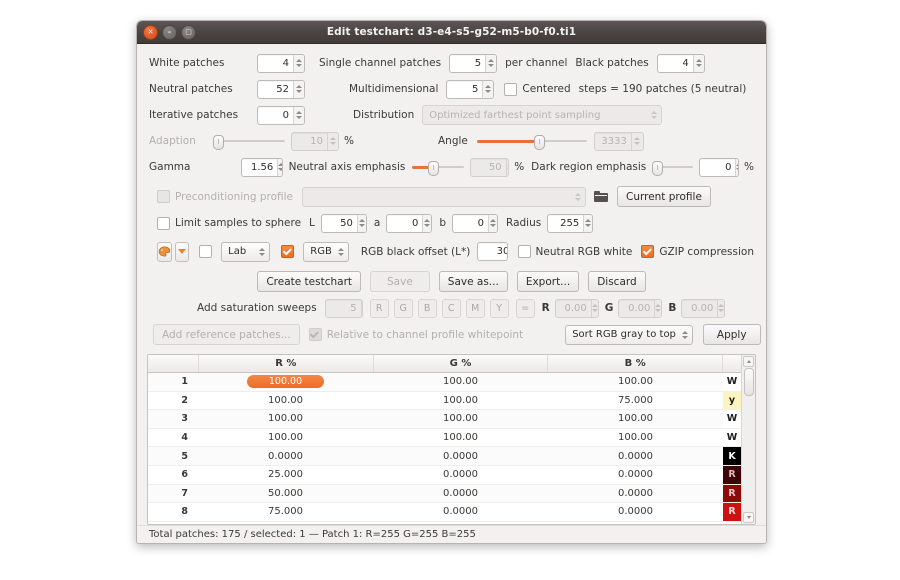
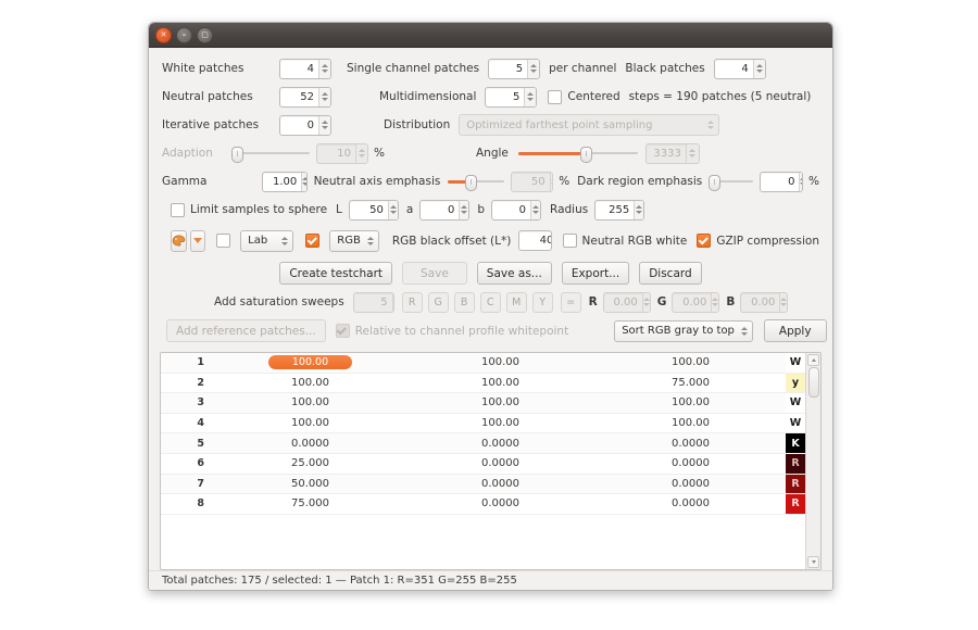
  ✕
  –
  ▢
- Edit testchart: d3-e4-s5-g52-m5-b0-f0.ti1
  White patches
  4
  Single channel patches
  5
  per channel
  Black patches
  4
  Neutral patches
  52
  Multidimensional
  5
  Centered
  steps = 190 patches (5 neutral)
  Iterative patches
  0
  Distribution
  Optimized farthest point sampling
  Adaption
  10
  %
  Angle
  3333
  Gamma
- 1.56
+ 1.00
  Neutral axis emphasis
  50
  %
  Dark region emphasis
  0
  %
- Preconditioning profile
- Current profile
  Limit samples to sphere
  L
  50
  a
  0
  b
  0
  Radius
  255
  Lab
  RGB
  RGB black offset (L*)
- 30
+ 40
  Neutral RGB white
  GZIP compression
  Create testchart
  Save
  Save as...
  Export...
  Discard
  Add saturation sweeps
  5
  R
  G
  B
  C
  M
  Y
  =
  R
  0.00
  G
  0.00
  B
  0.00
  Add reference patches...
  Relative to channel profile whitepoint
  Sort RGB gray to top
  Apply
- R %
- G %
- B %
  1
  100.00
  100.00
  100.00
  W
  2
  100.00
  100.00
  75.000
  y
  3
  100.00
  100.00
  100.00
  W
  4
  100.00
  100.00
  100.00
  W
  5
  0.0000
  0.0000
  0.0000
  K
  6
  25.000
  0.0000
  0.0000
  R
  7
  50.000
  0.0000
  0.0000
  R
  8
  75.000
  0.0000
  0.0000
  R
- Total patches: 175 / selected: 1 — Patch 1: R=255 G=255 B=255
+ Total patches: 175 / selected: 1 — Patch 1: R=351 G=255 B=255
